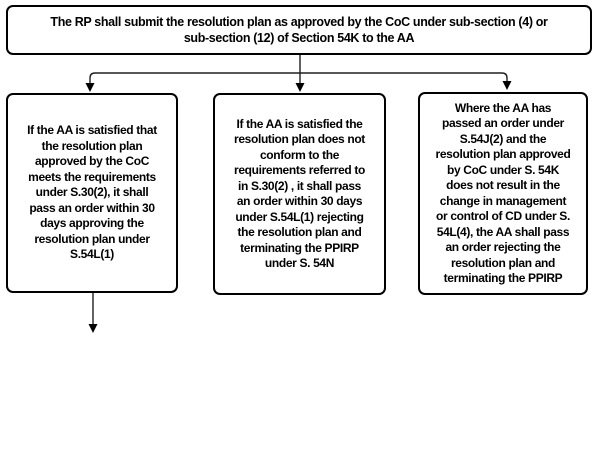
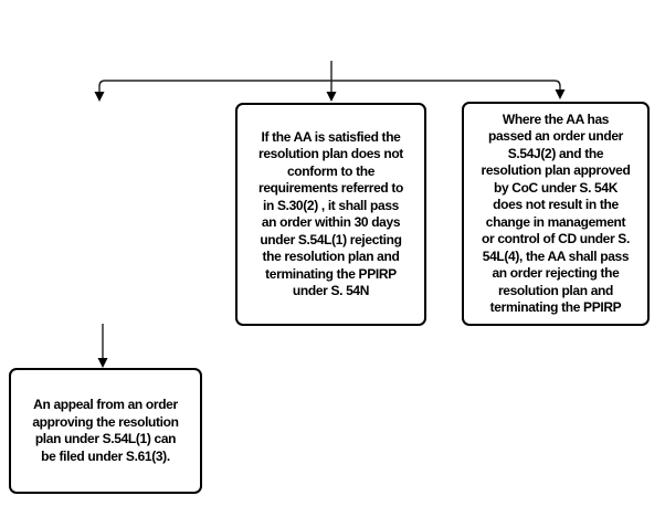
- The RP shall submit the resolution plan as approved by the CoC under sub-section (4) or
- sub-section (12) of Section 54K to the AA
- If the AA is satisfied that
- the resolution plan
- approved by the CoC
- meets the requirements
- under S.30(2), it shall
- pass an order within 30
- days approving the
- resolution plan under
- S.54L(1)
  If the AA is satisfied the
  resolution plan does not
  conform to the
  requirements referred to
  in S.30(2) , it shall pass
  an order within 30 days
  under S.54L(1) rejecting
  the resolution plan and
  terminating the PPIRP
  under S. 54N
  Where the AA has
  passed an order under
  S.54J(2) and the
  resolution plan approved
  by CoC under S. 54K
  does not result in the
  change in management
  or control of CD under S.
  54L(4), the AA shall pass
  an order rejecting the
  resolution plan and
  terminating the PPIRP
+ An appeal from an order
+ approving the resolution
+ plan under S.54L(1) can
+ be filed under S.61(3).
